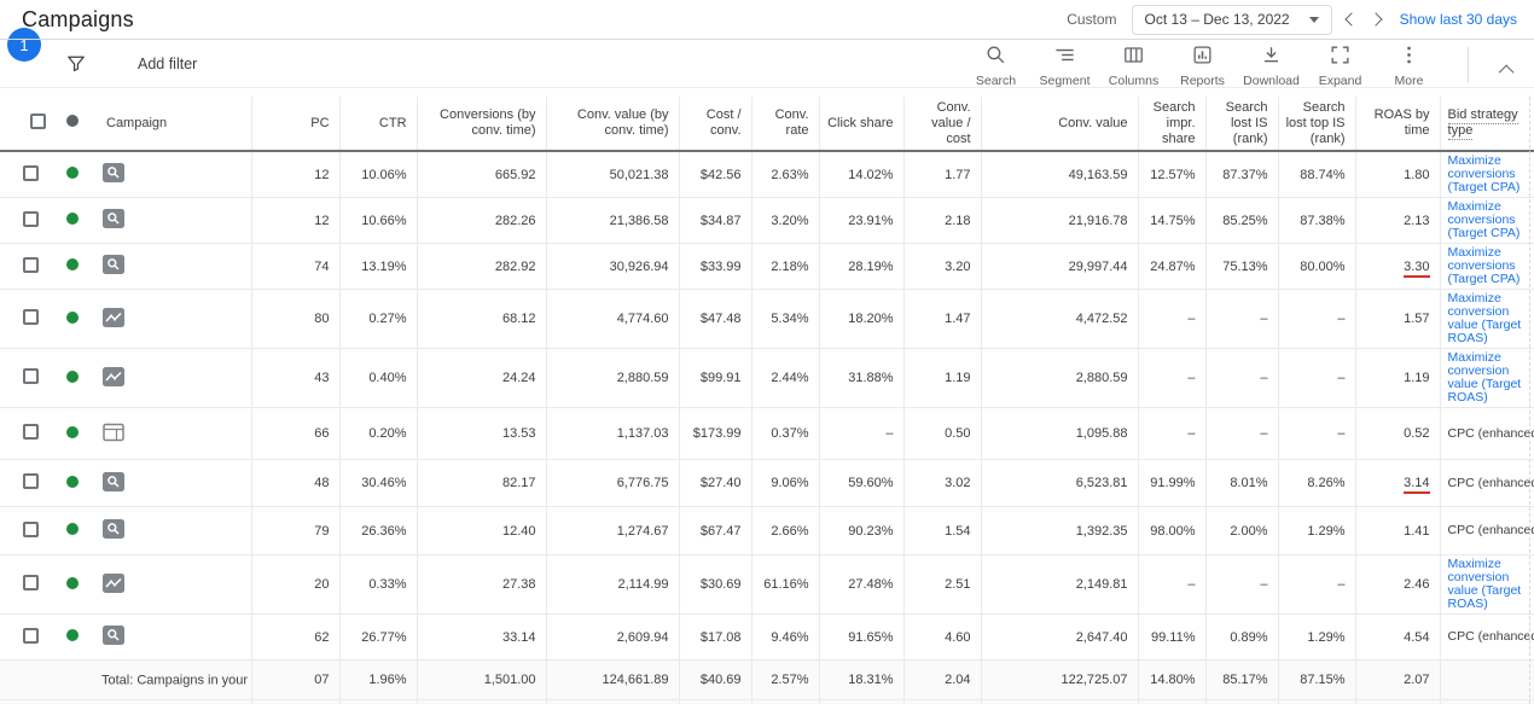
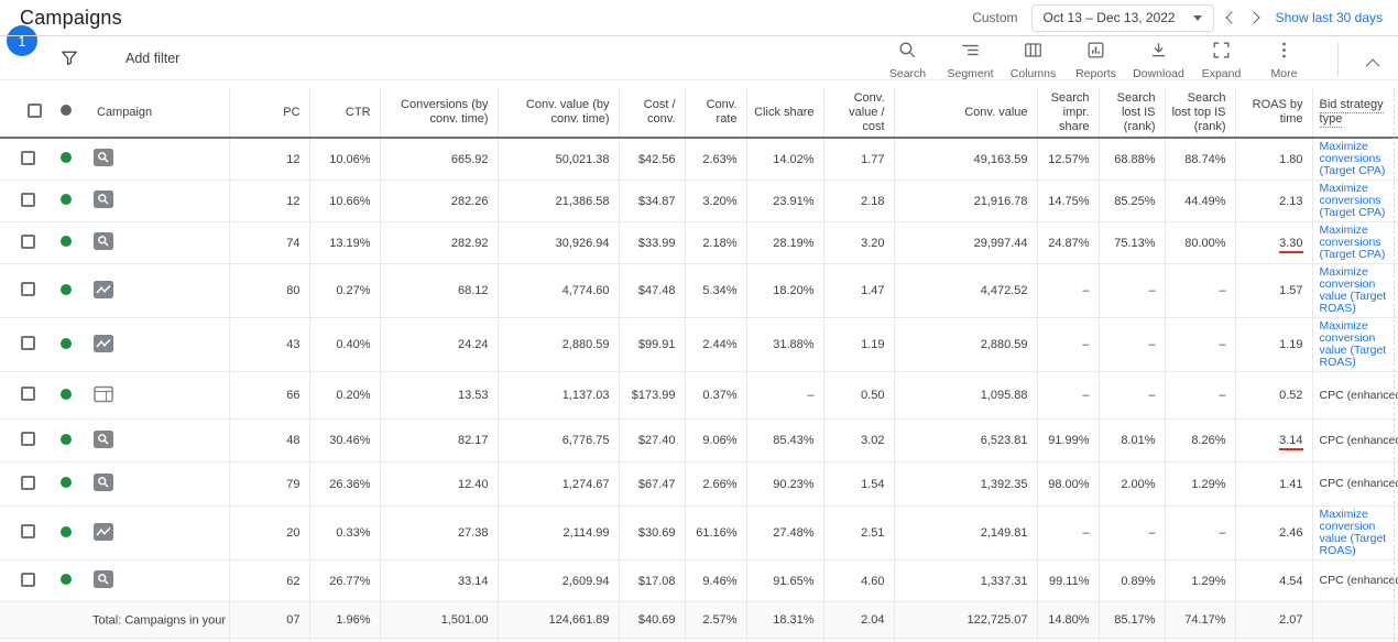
  1
  Campaigns
  Custom
  Oct 13 – Dec 13, 2022
  Show last 30 days
  Add filter
  Search
  Segment
  Columns
  Reports
  Download
  Expand
  More
  		Campaign	PC	CTR	Conversions (by conv. time)	Conv. value (by conv. time)	Cost / conv.	Conv. rate	Click share	Conv. value / cost	Conv. value	Search impr. share	Search lost IS (rank)	Search lost top IS (rank)	ROAS by time	Bid strategy type
- 				12	10.06%	665.92	50,021.38	$42.56	2.63%	14.02%	1.77	49,163.59	12.57%	87.37%	88.74%	1.80	Maximize conversions (Target CPA)
+ 				12	10.06%	665.92	50,021.38	$42.56	2.63%	14.02%	1.77	49,163.59	12.57%	68.88%	88.74%	1.80	Maximize conversions (Target CPA)
- 				12	10.66%	282.26	21,386.58	$34.87	3.20%	23.91%	2.18	21,916.78	14.75%	85.25%	87.38%	2.13	Maximize conversions (Target CPA)
+ 				12	10.66%	282.26	21,386.58	$34.87	3.20%	23.91%	2.18	21,916.78	14.75%	85.25%	44.49%	2.13	Maximize conversions (Target CPA)
  				74	13.19%	282.92	30,926.94	$33.99	2.18%	28.19%	3.20	29,997.44	24.87%	75.13%	80.00%	3.30	Maximize conversions (Target CPA)
  				80	0.27%	68.12	4,774.60	$47.48	5.34%	18.20%	1.47	4,472.52	–	–	–	1.57	Maximize conversion value (Target ROAS)
  				43	0.40%	24.24	2,880.59	$99.91	2.44%	31.88%	1.19	2,880.59	–	–	–	1.19	Maximize conversion value (Target ROAS)
  				66	0.20%	13.53	1,137.03	$173.99	0.37%	–	0.50	1,095.88	–	–	–	0.52	CPC (enhance
- 				48	30.46%	82.17	6,776.75	$27.40	9.06%	59.60%	3.02	6,523.81	91.99%	8.01%	8.26%	3.14	CPC (enhance
+ 				48	30.46%	82.17	6,776.75	$27.40	9.06%	85.43%	3.02	6,523.81	91.99%	8.01%	8.26%	3.14	CPC (enhance
  				79	26.36%	12.40	1,274.67	$67.47	2.66%	90.23%	1.54	1,392.35	98.00%	2.00%	1.29%	1.41	CPC (enhance
  				20	0.33%	27.38	2,114.99	$30.69	61.16%	27.48%	2.51	2,149.81	–	–	–	2.46	Maximize conversion value (Target ROAS)
- 				62	26.77%	33.14	2,609.94	$17.08	9.46%	91.65%	4.60	2,647.40	99.11%	0.89%	1.29%	4.54	CPC (enhance
+ 				62	26.77%	33.14	2,609.94	$17.08	9.46%	91.65%	4.60	1,337.31	99.11%	0.89%	1.29%	4.54	CPC (enhance
- Total: Campaigns in your	07	1.96%	1,501.00	124,661.89	$40.69	2.57%	18.31%	2.04	122,725.07	14.80%	85.17%	87.15%	2.07
+ Total: Campaigns in your	07	1.96%	1,501.00	124,661.89	$40.69	2.57%	18.31%	2.04	122,725.07	14.80%	85.17%	74.17%	2.07
